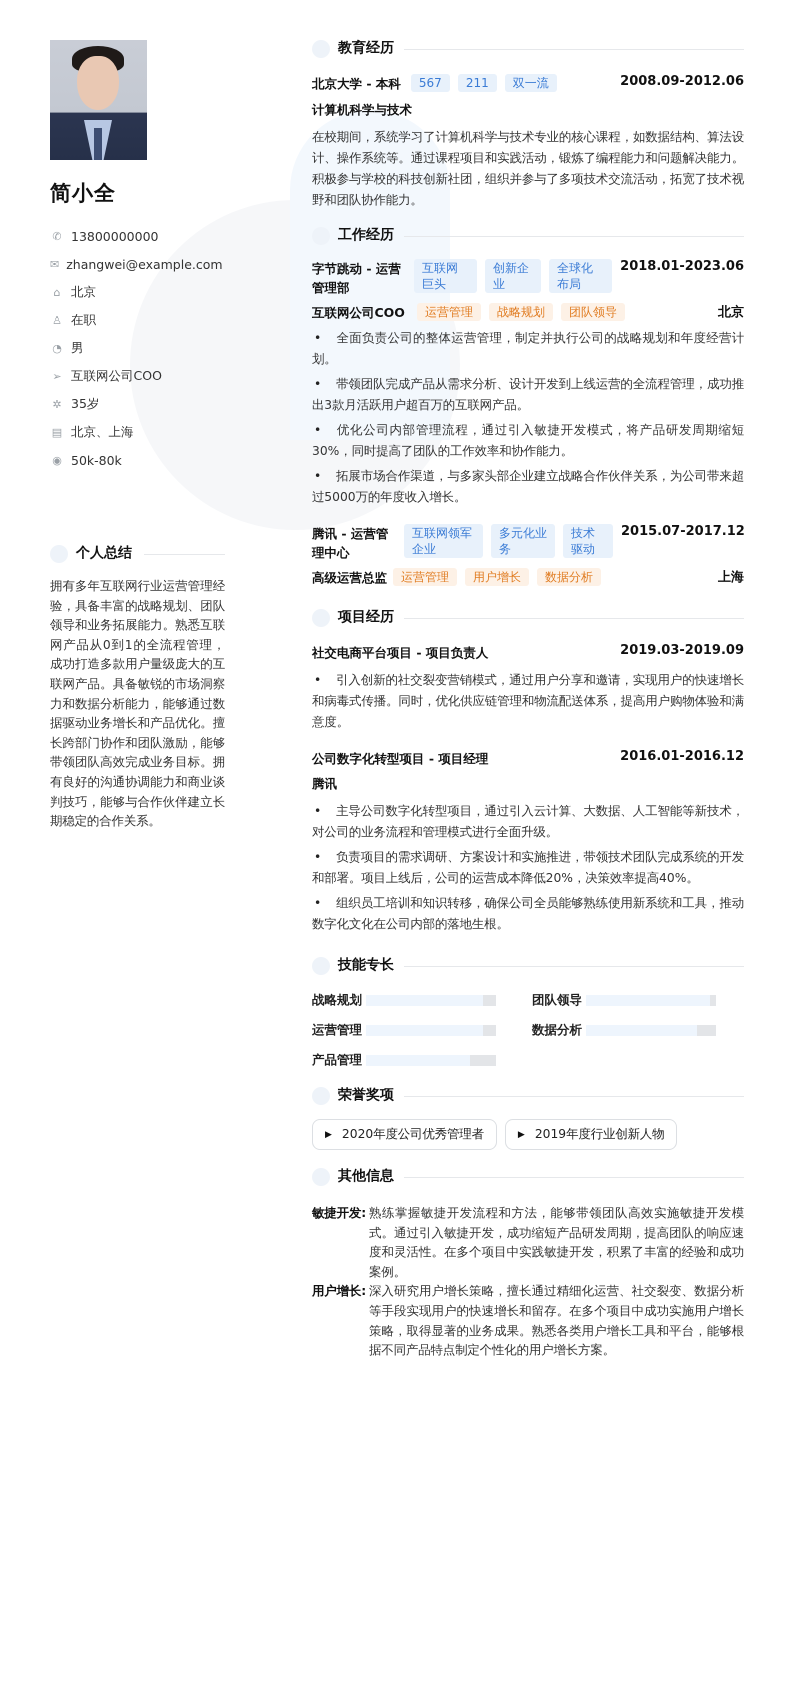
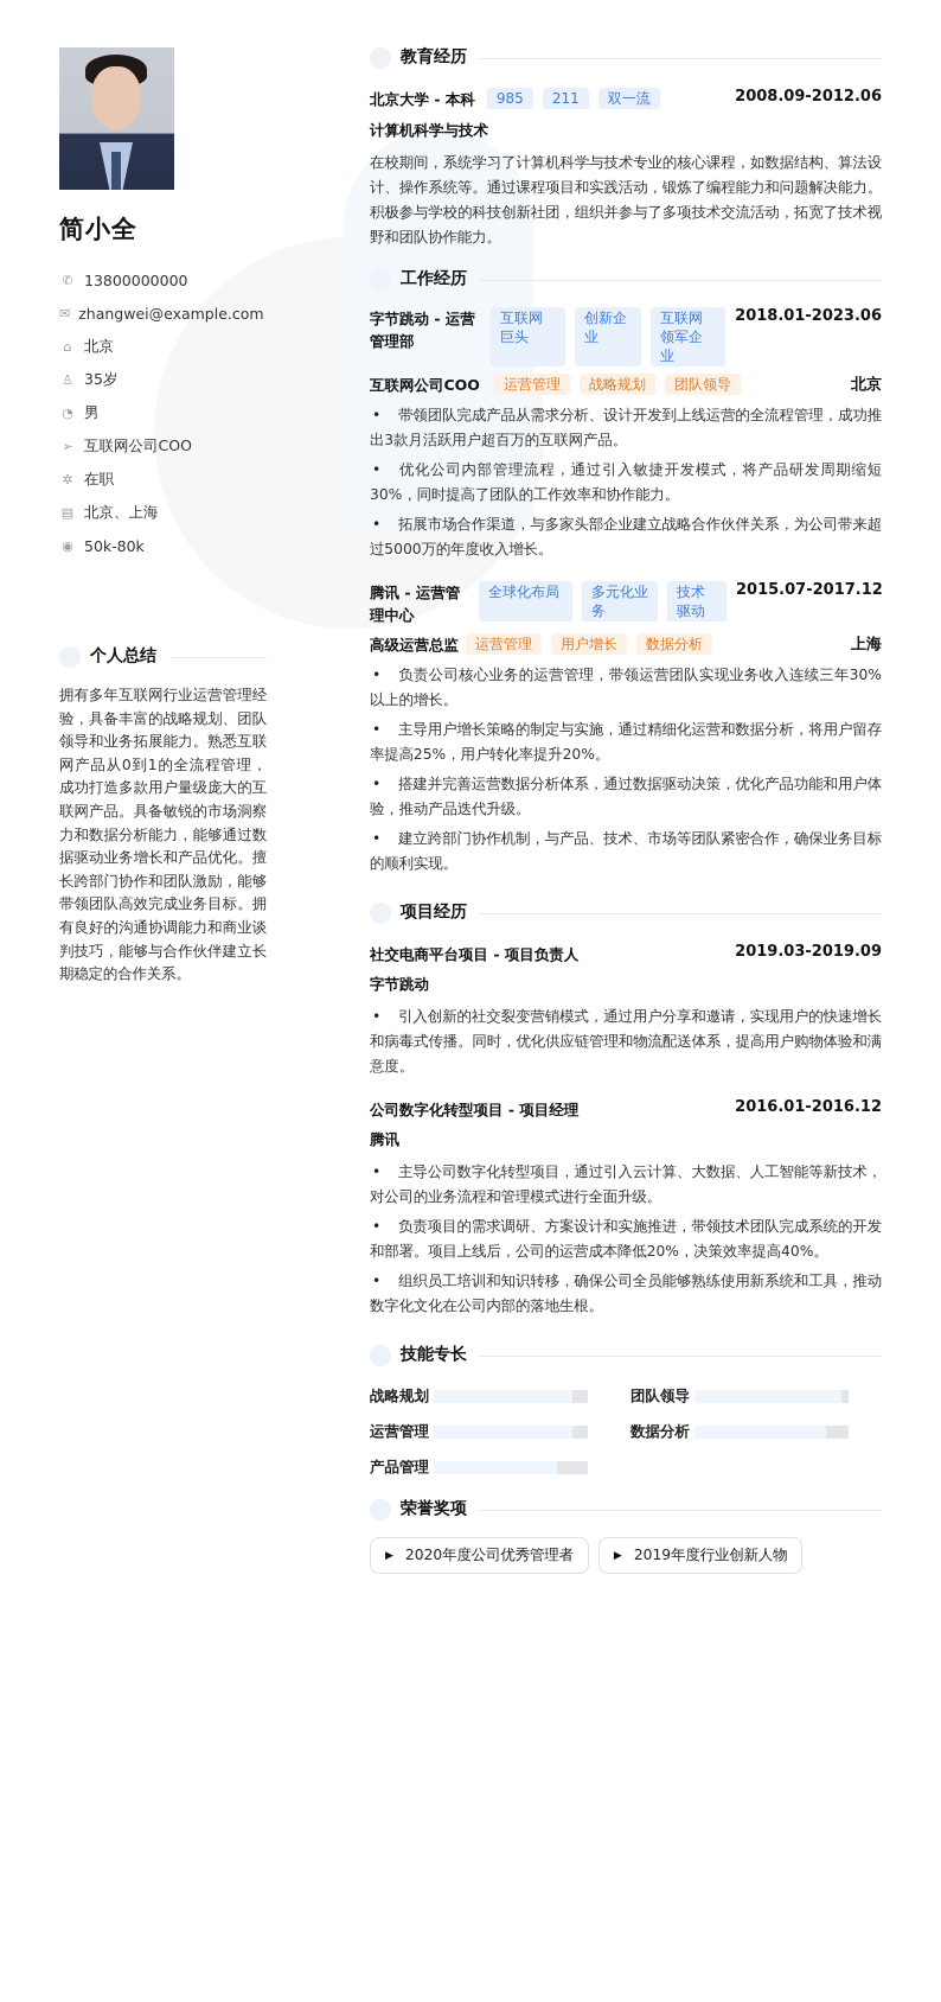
  简小全
  ✆
  13800000000
  ✉
  zhangwei@example.com
  ⌂
  北京
  ♙
- 在职
+ 35岁
  ◔
  男
  ➢
  互联网公司COO
  ✲
- 35岁
+ 在职
  ▤
  北京、上海
  ◉
  50k-80k
  个人总结
  拥有多年互联网行业运营管理经验，具备丰富的战略规划、团队领导和业务拓展能力。熟悉互联网产品从0到1的全流程管理，成功打造多款用户量级庞大的互联网产品。具备敏锐的市场洞察力和数据分析能力，能够通过数据驱动业务增长和产品优化。擅长跨部门协作和团队激励，能够带领团队高效完成业务目标。拥有良好的沟通协调能力和商业谈判技巧，能够与合作伙伴建立长期稳定的合作关系。
  教育经历
  北京大学 - 本科
- 567
+ 985
  211
  双一流
  2008.09-2012.06
  计算机科学与技术
  在校期间，系统学习了计算机科学与技术专业的核心课程，如数据结构、算法设计、操作系统等。通过课程项目和实践活动，锻炼了编程能力和问题解决能力。积极参与学校的科技创新社团，组织并参与了多项技术交流活动，拓宽了技术视野和团队协作能力。
  工作经历
  字节跳动 - 运营管理部
  互联网巨头
  创新企业
- 全球化布局
+ 互联网领军企业
  2018.01-2023.06
  互联网公司COO
  运营管理
  战略规划
  团队领导
  北京
- 全面负责公司的整体运营管理，制定并执行公司的战略规划和年度经营计划。
  带领团队完成产品从需求分析、设计开发到上线运营的全流程管理，成功推出3款月活跃用户超百万的互联网产品。
  优化公司内部管理流程，通过引入敏捷开发模式，将产品研发周期缩短30%，同时提高了团队的工作效率和协作能力。
  拓展市场合作渠道，与多家头部企业建立战略合作伙伴关系，为公司带来超过5000万的年度收入增长。
  腾讯 - 运营管理中心
- 互联网领军企业
+ 全球化布局
  多元化业务
  技术驱动
  2015.07-2017.12
  高级运营总监
  运营管理
  用户增长
  数据分析
  上海
+ 负责公司核心业务的运营管理，带领运营团队实现业务收入连续三年30%以上的增长。
+ 主导用户增长策略的制定与实施，通过精细化运营和数据分析，将用户留存率提高25%，用户转化率提升20%。
+ 搭建并完善运营数据分析体系，通过数据驱动决策，优化产品功能和用户体验，推动产品迭代升级。
+ 建立跨部门协作机制，与产品、技术、市场等团队紧密合作，确保业务目标的顺利实现。
  项目经历
  社交电商平台项目 - 项目负责人
  2019.03-2019.09
+ 字节跳动
  引入创新的社交裂变营销模式，通过用户分享和邀请，实现用户的快速增长和病毒式传播。同时，优化供应链管理和物流配送体系，提高用户购物体验和满意度。
  公司数字化转型项目 - 项目经理
  2016.01-2016.12
  腾讯
  主导公司数字化转型项目，通过引入云计算、大数据、人工智能等新技术，对公司的业务流程和管理模式进行全面升级。
  负责项目的需求调研、方案设计和实施推进，带领技术团队完成系统的开发和部署。项目上线后，公司的运营成本降低20%，决策效率提高40%。
  组织员工培训和知识转移，确保公司全员能够熟练使用新系统和工具，推动数字化文化在公司内部的落地生根。
  技能专长
  战略规划
  团队领导
  运营管理
  数据分析
  产品管理
  荣誉奖项
  ▶
  2020年度公司优秀管理者
  ▶
  2019年度行业创新人物
- 其他信息
- 敏捷开发:
- 熟练掌握敏捷开发流程和方法，能够带领团队高效实施敏捷开发模式。通过引入敏捷开发，成功缩短产品研发周期，提高团队的响应速度和灵活性。在多个项目中实践敏捷开发，积累了丰富的经验和成功案例。
- 用户增长:
- 深入研究用户增长策略，擅长通过精细化运营、社交裂变、数据分析等手段实现用户的快速增长和留存。在多个项目中成功实施用户增长策略，取得显著的业务成果。熟悉各类用户增长工具和平台，能够根据不同产品特点制定个性化的用户增长方案。
